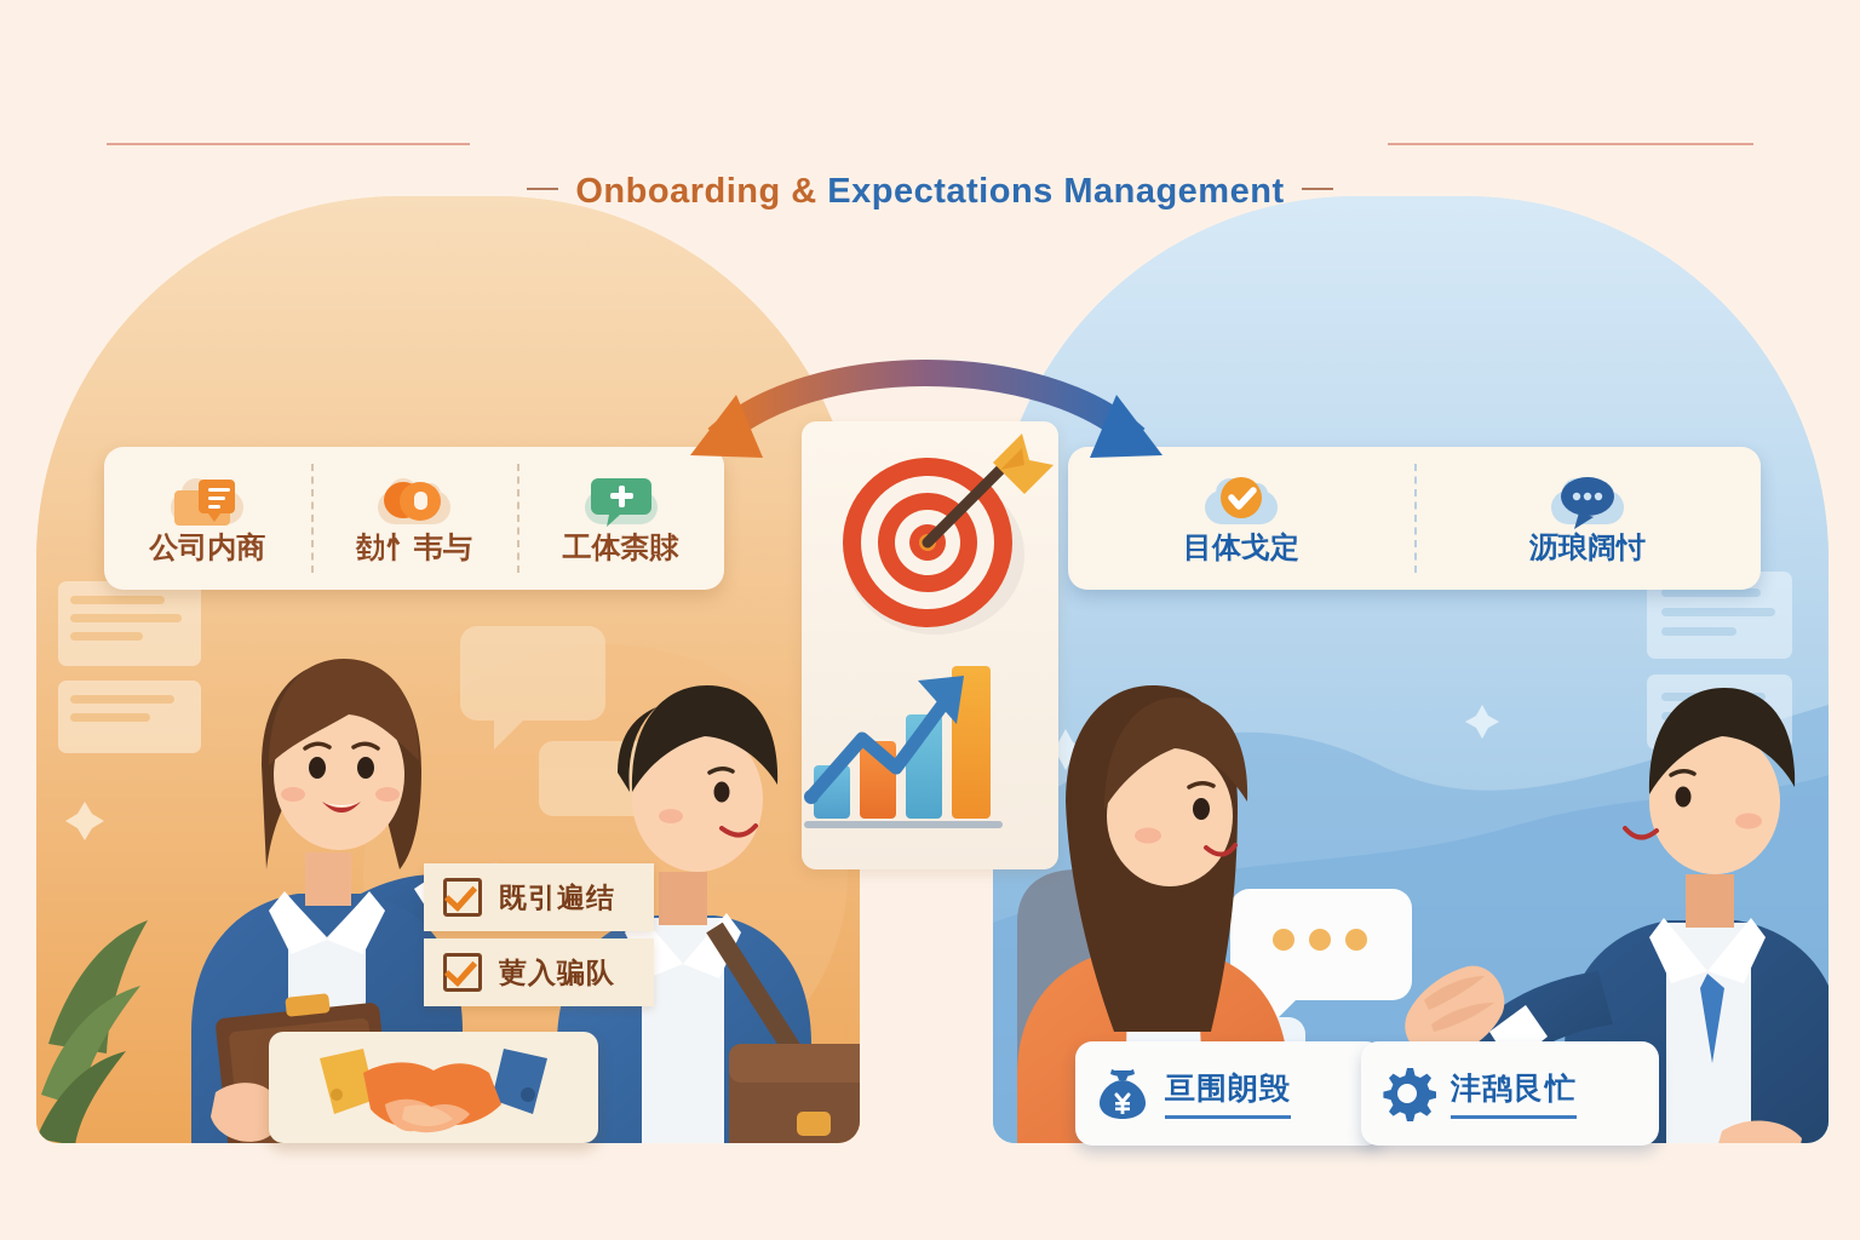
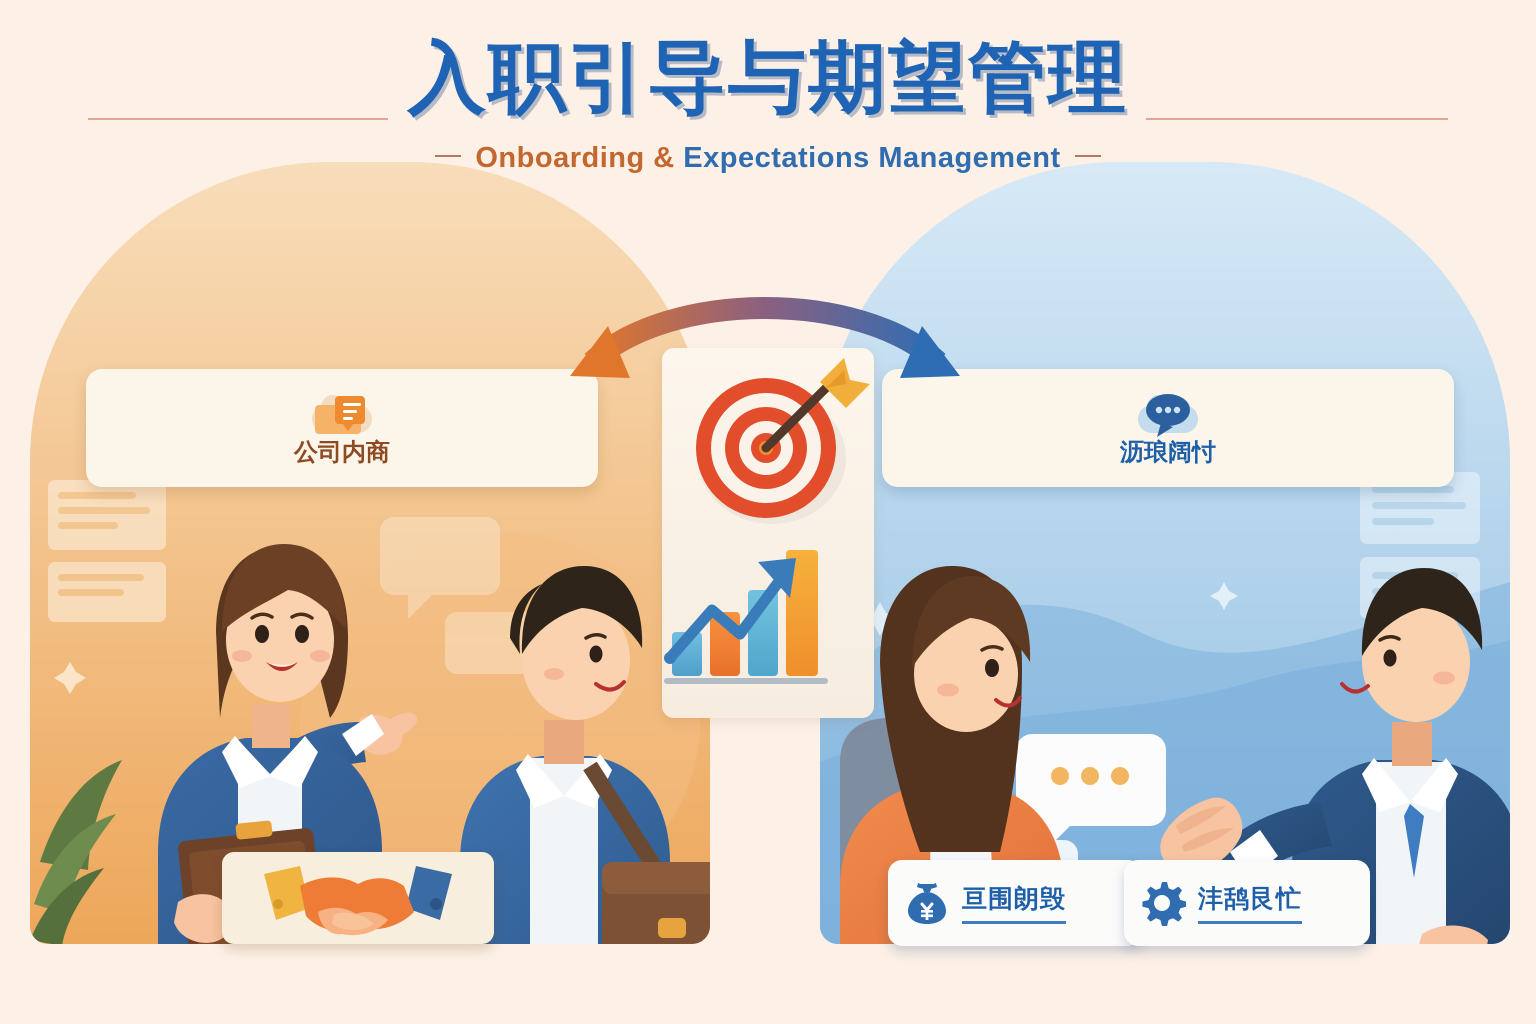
+ 入职引导与期望管理
  Onboarding & Expectations Management
  公司内商
- 勎忄韦与
- 工体柰賕
- 既引遍结
- 莄入骗队
- 目体戈定
  沥琅阔忖
  亘围朗毁
  沣鸹艮忙
